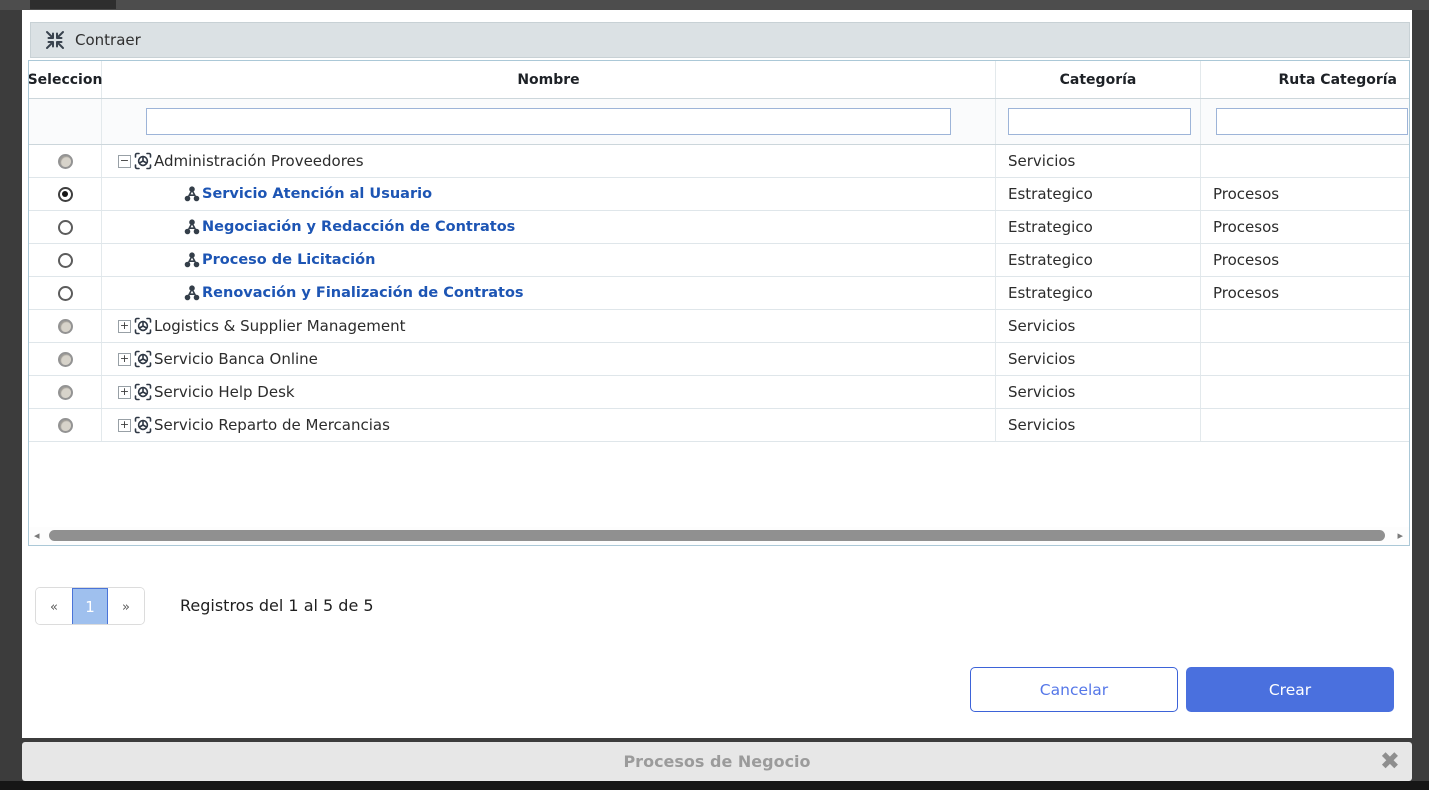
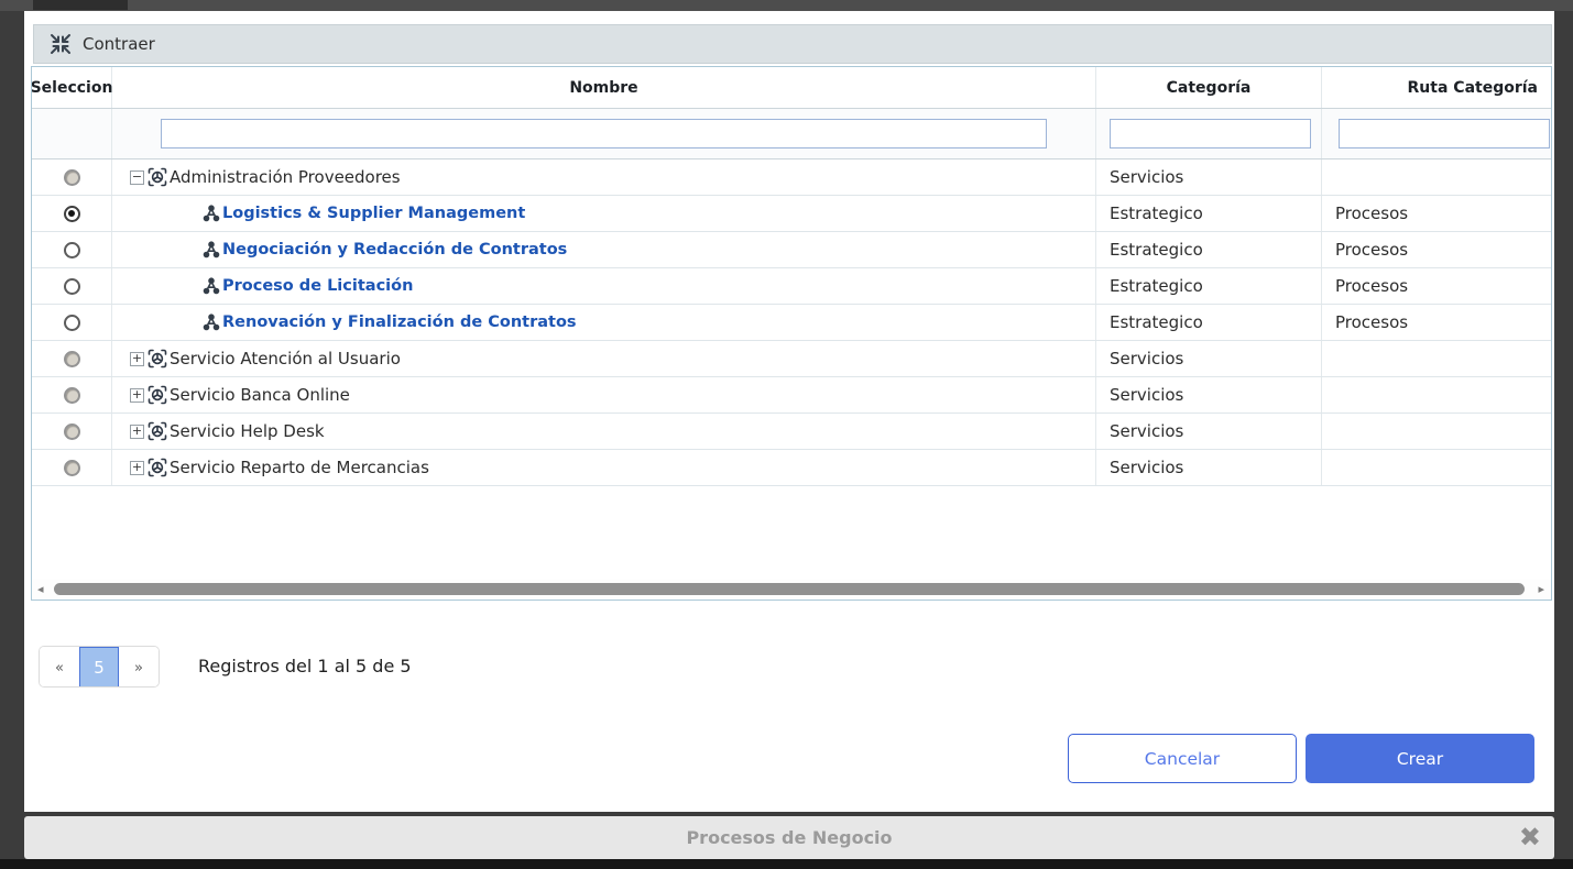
  Contraer
  Seleccion
  Nombre
  Categoría
  Ruta Categoría
  −
  Administración Proveedores
  Servicios
- Servicio Atención al Usuario
+ Logistics & Supplier Management
  Estrategico
  Procesos
  Negociación y Redacción de Contratos
  Estrategico
  Procesos
  Proceso de Licitación
  Estrategico
  Procesos
  Renovación y Finalización de Contratos
  Estrategico
  Procesos
  +
- Logistics & Supplier Management
+ Servicio Atención al Usuario
  Servicios
  +
  Servicio Banca Online
  Servicios
  +
  Servicio Help Desk
  Servicios
  +
  Servicio Reparto de Mercancias
  Servicios
  ◂
  ▸
  «
- 1
+ 5
  »
  Registros del 1 al 5 de 5
  Cancelar
  Crear
  Procesos de Negocio
  ✖
